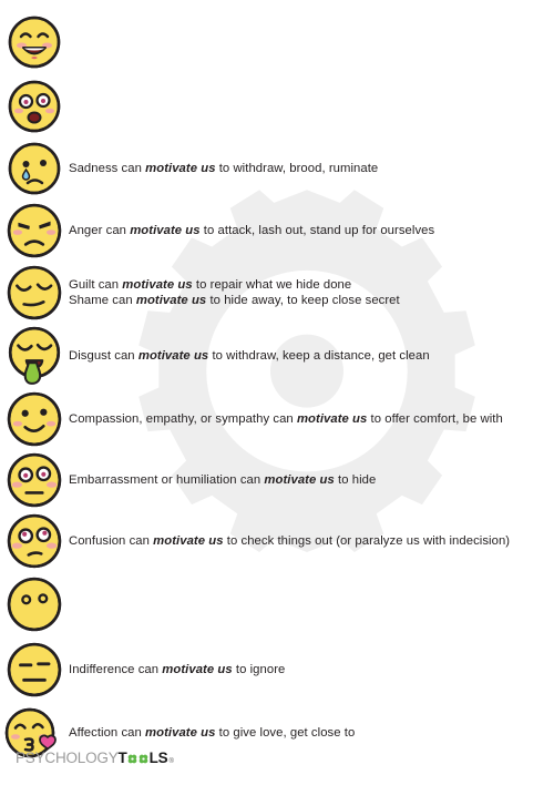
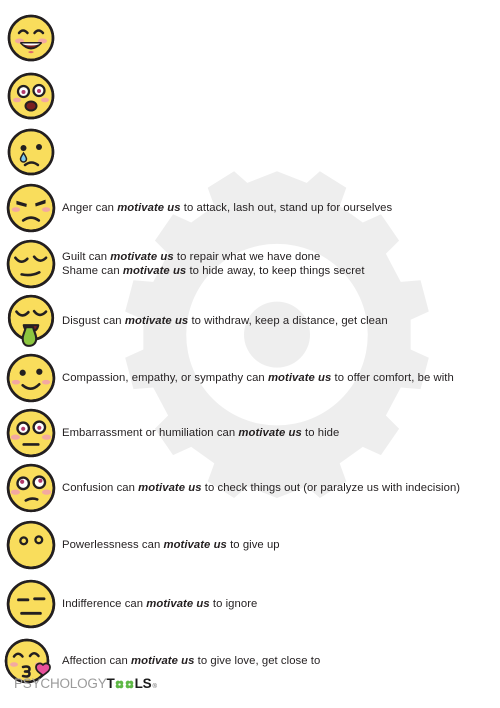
- Sadness can motivate us to withdraw, brood, ruminate
  Anger can motivate us to attack, lash out, stand up for ourselves
- Guilt can motivate us to repair what we hide done
+ Guilt can motivate us to repair what we have done
- Shame can motivate us to hide away, to keep close secret
+ Shame can motivate us to hide away, to keep things secret
  Disgust can motivate us to withdraw, keep a distance, get clean
  Compassion, empathy, or sympathy can motivate us to offer comfort, be with
  Embarrassment or humiliation can motivate us to hide
  Confusion can motivate us to check things out (or paralyze us with indecision)
+ Powerlessness can motivate us to give up
  Indifference can motivate us to ignore
  Affection can motivate us to give love, get close to
  PSYCHOLOGY
  T
  LS
